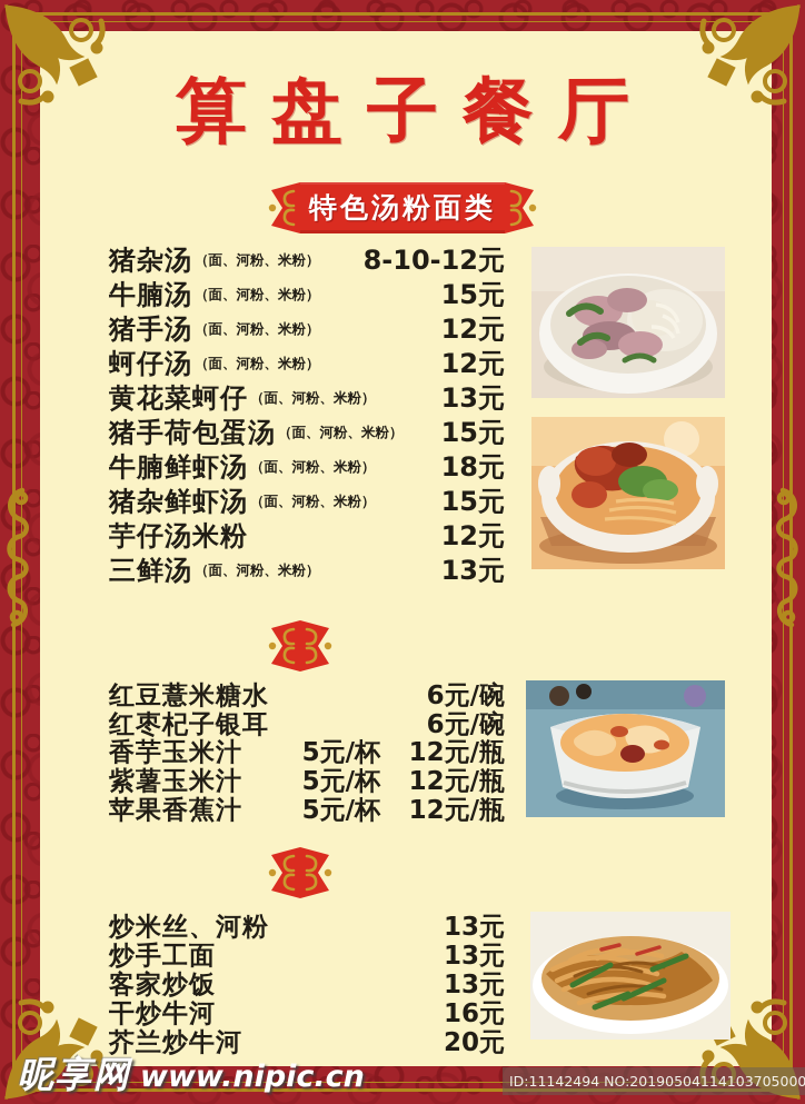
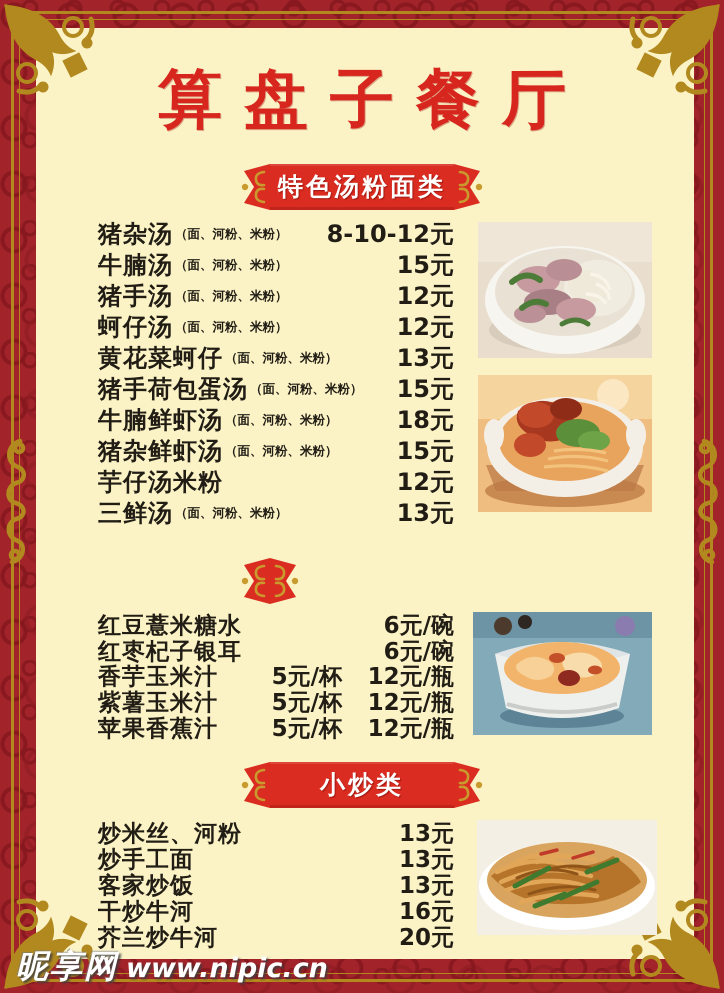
  算盘子餐厅
  特色汤粉面类
  猪杂汤
  （面、河粉、米粉）
  8-10-12元
  牛腩汤
  （面、河粉、米粉）
  15元
  猪手汤
  （面、河粉、米粉）
  12元
  蚵仔汤
  （面、河粉、米粉）
  12元
  黄花菜蚵仔
  （面、河粉、米粉）
  13元
  猪手荷包蛋汤
  （面、河粉、米粉）
  15元
  牛腩鲜虾汤
  （面、河粉、米粉）
  18元
  猪杂鲜虾汤
  （面、河粉、米粉）
  15元
  芋仔汤米粉
  12元
  三鲜汤
  （面、河粉、米粉）
  13元
  红豆薏米糖水
  6元/碗
  红枣杞子银耳
  6元/碗
  香芋玉米汁
  5元/杯
  12元/瓶
  紫薯玉米汁
  5元/杯
  12元/瓶
  苹果香蕉汁
  5元/杯
  12元/瓶
+ 小炒类
  炒米丝、河粉
  13元
  炒手工面
  13元
  客家炒饭
  13元
  干炒牛河
  16元
  芥兰炒牛河
  20元
  昵享网
  www.nipic.cn
- ID:11142494 NO:20190504114103705000
